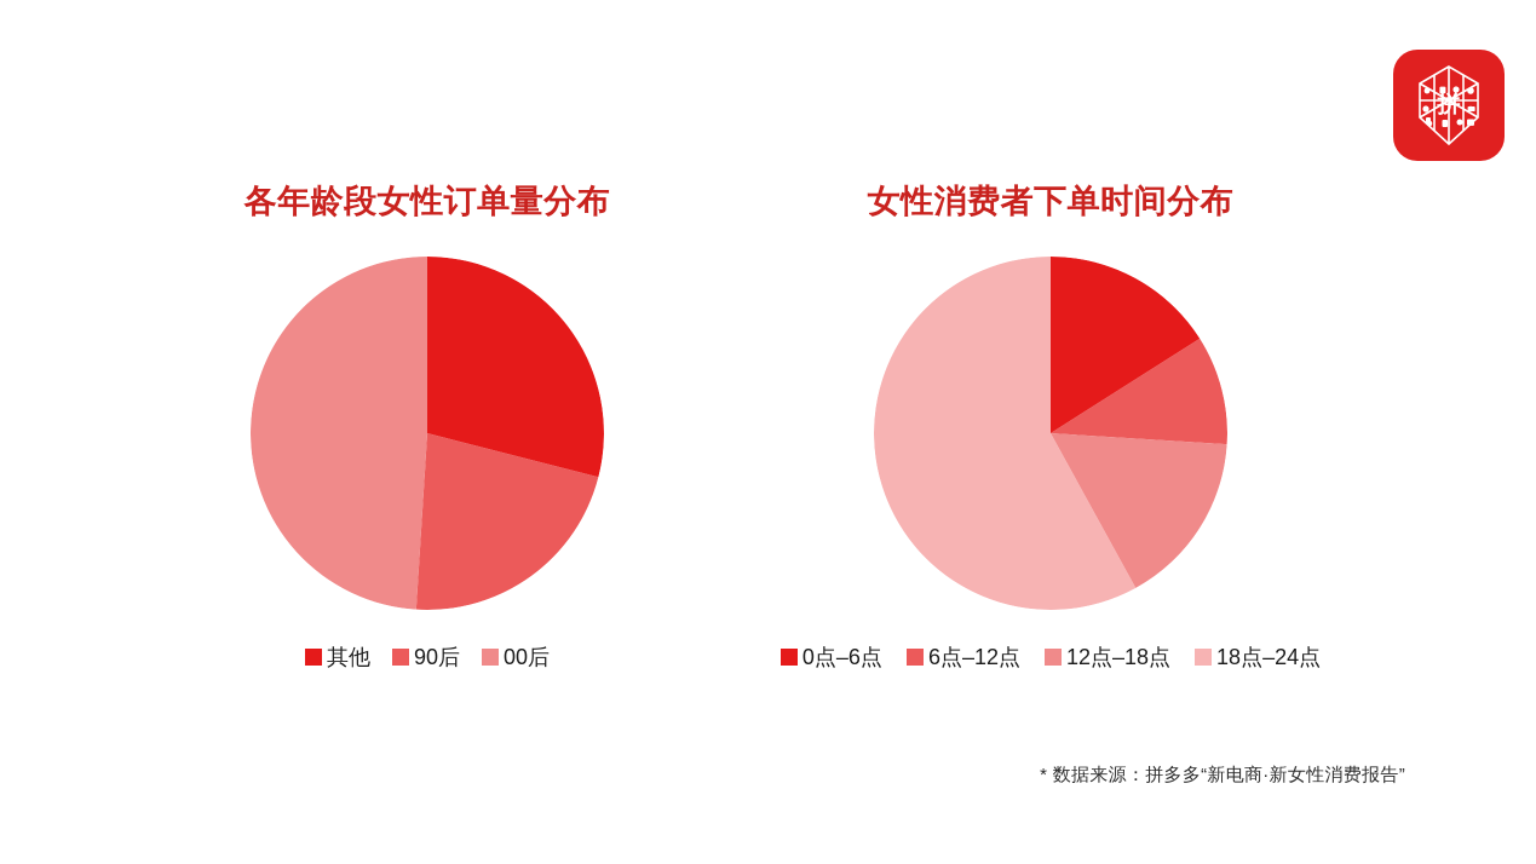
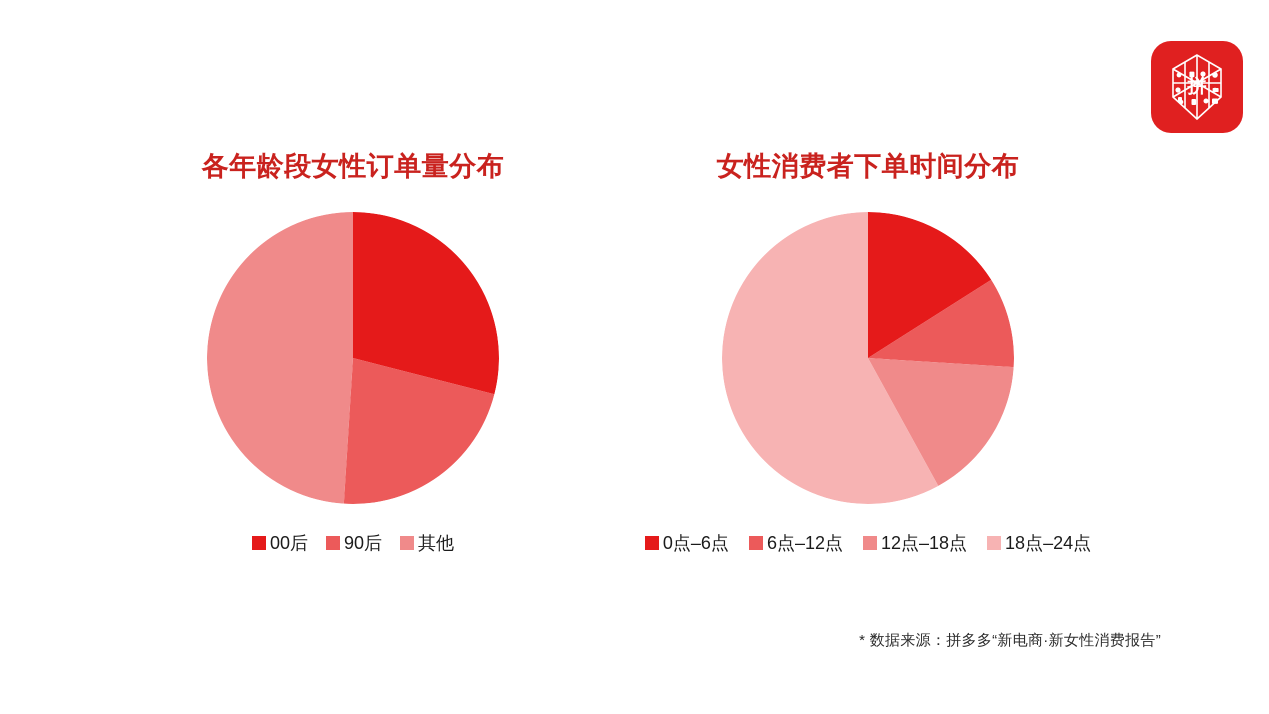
  拼
  各年龄段女性订单量分布
- 其他
+ 00后
  90后
- 00后
+ 其他
  女性消费者下单时间分布
  0点–6点
  6点–12点
  12点–18点
  18点–24点
  * 数据来源：拼多多“新电商·新女性消费报告”
